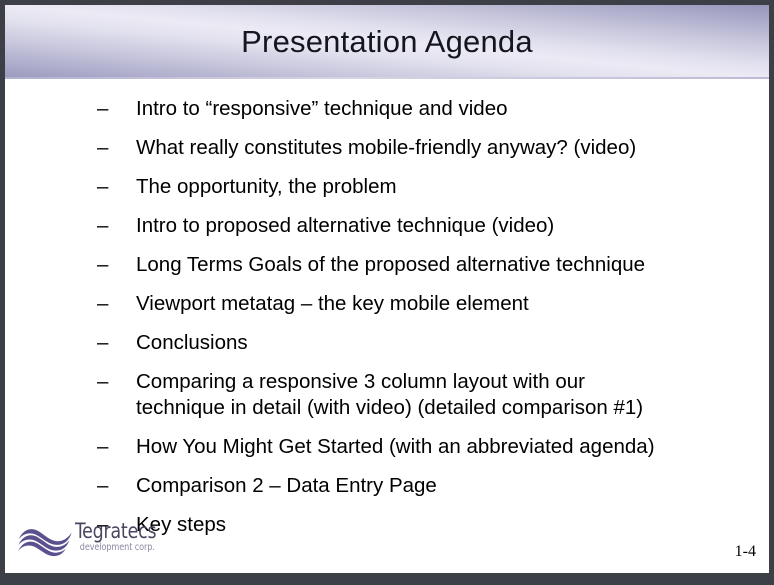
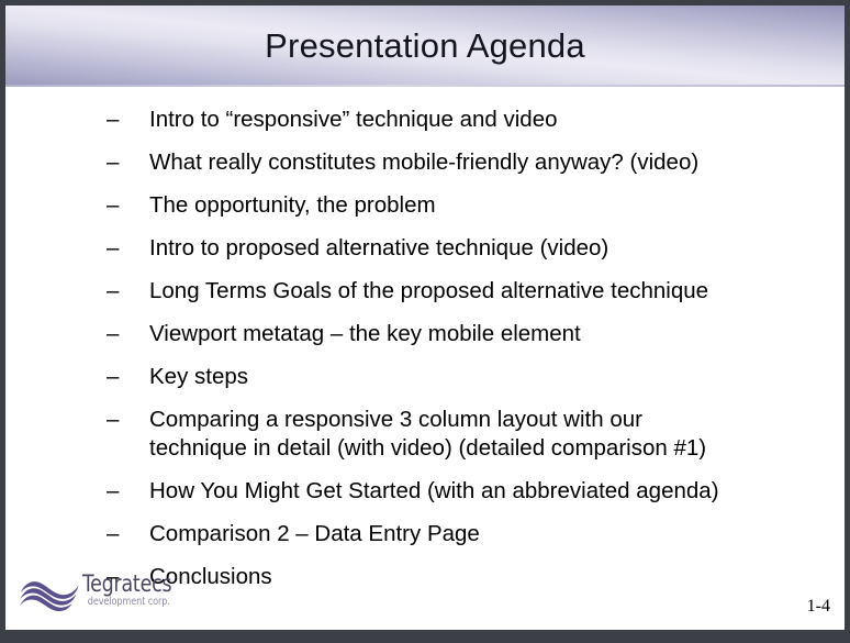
  Presentation Agenda
  –
  Intro to “responsive” technique and video
  –
  What really constitutes mobile-friendly anyway? (video)
  –
  The opportunity, the problem
  –
  Intro to proposed alternative technique (video)
  –
  Long Terms Goals of the proposed alternative technique
  –
  Viewport metatag – the key mobile element
  –
- Conclusions
+ Key steps
  –
  Comparing a responsive 3 column layout with our
  technique in detail (with video) (detailed comparison #1)
  –
  How You Might Get Started (with an abbreviated agenda)
  –
  Comparison 2 – Data Entry Page
  –
- Key steps
+ Conclusions
  Tegratecs
  development corp.
  1-4
